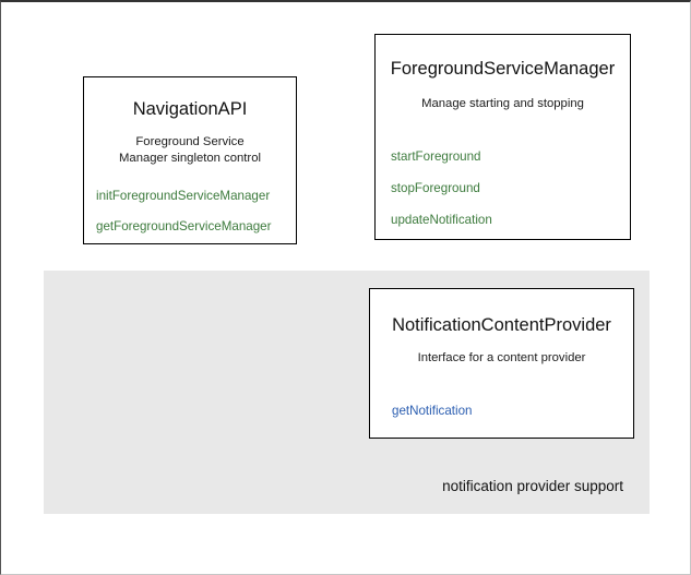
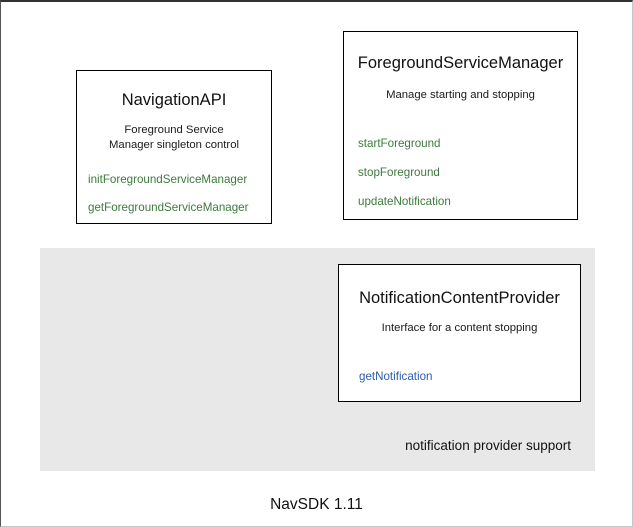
  notification provider support
  NavigationAPI
  Foreground Service
  Manager singleton control
  initForegroundServiceManager
  getForegroundServiceManager
  ForegroundServiceManager
  Manage starting and stopping
  startForeground
  stopForeground
  updateNotification
  NotificationContentProvider
- Interface for a content provider
+ Interface for a content stopping
  getNotification
+ NavSDK 1.11
